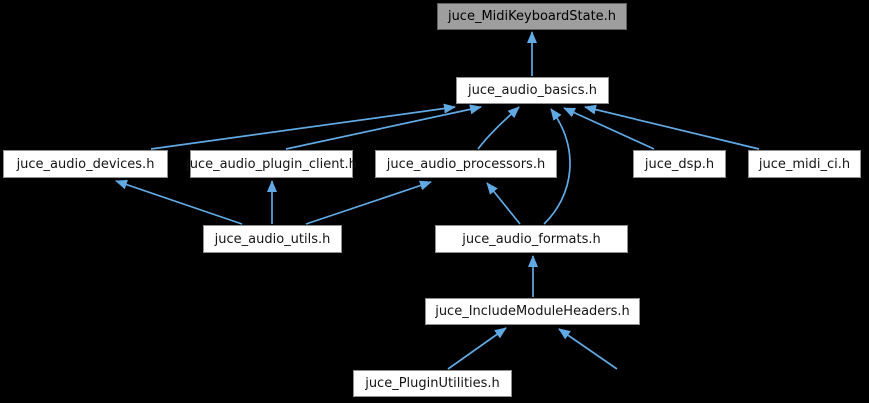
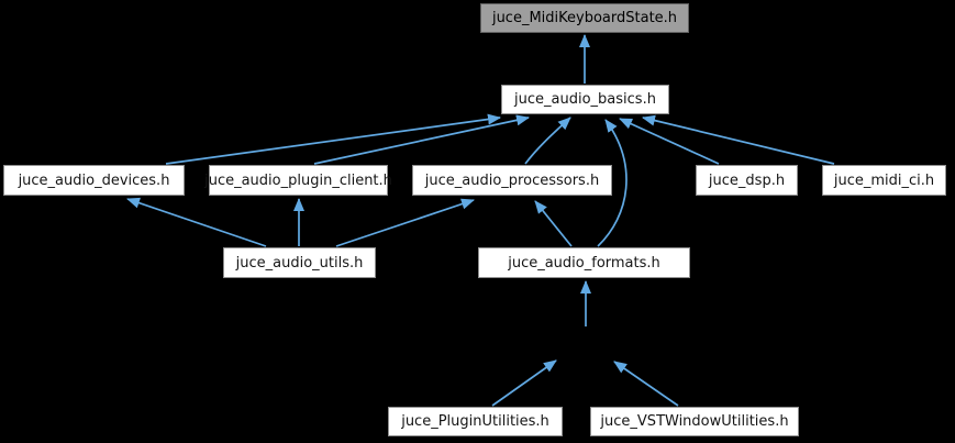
  juce_MidiKeyboardState.h
  juce_audio_basics.h
  juce_audio_devices.h
  juce_audio_plugin_client.h
  juce_audio_processors.h
  juce_dsp.h
  juce_midi_ci.h
  juce_audio_utils.h
  juce_audio_formats.h
- juce_IncludeModuleHeaders.h
  juce_PluginUtilities.h
+ juce_VSTWindowUtilities.h
